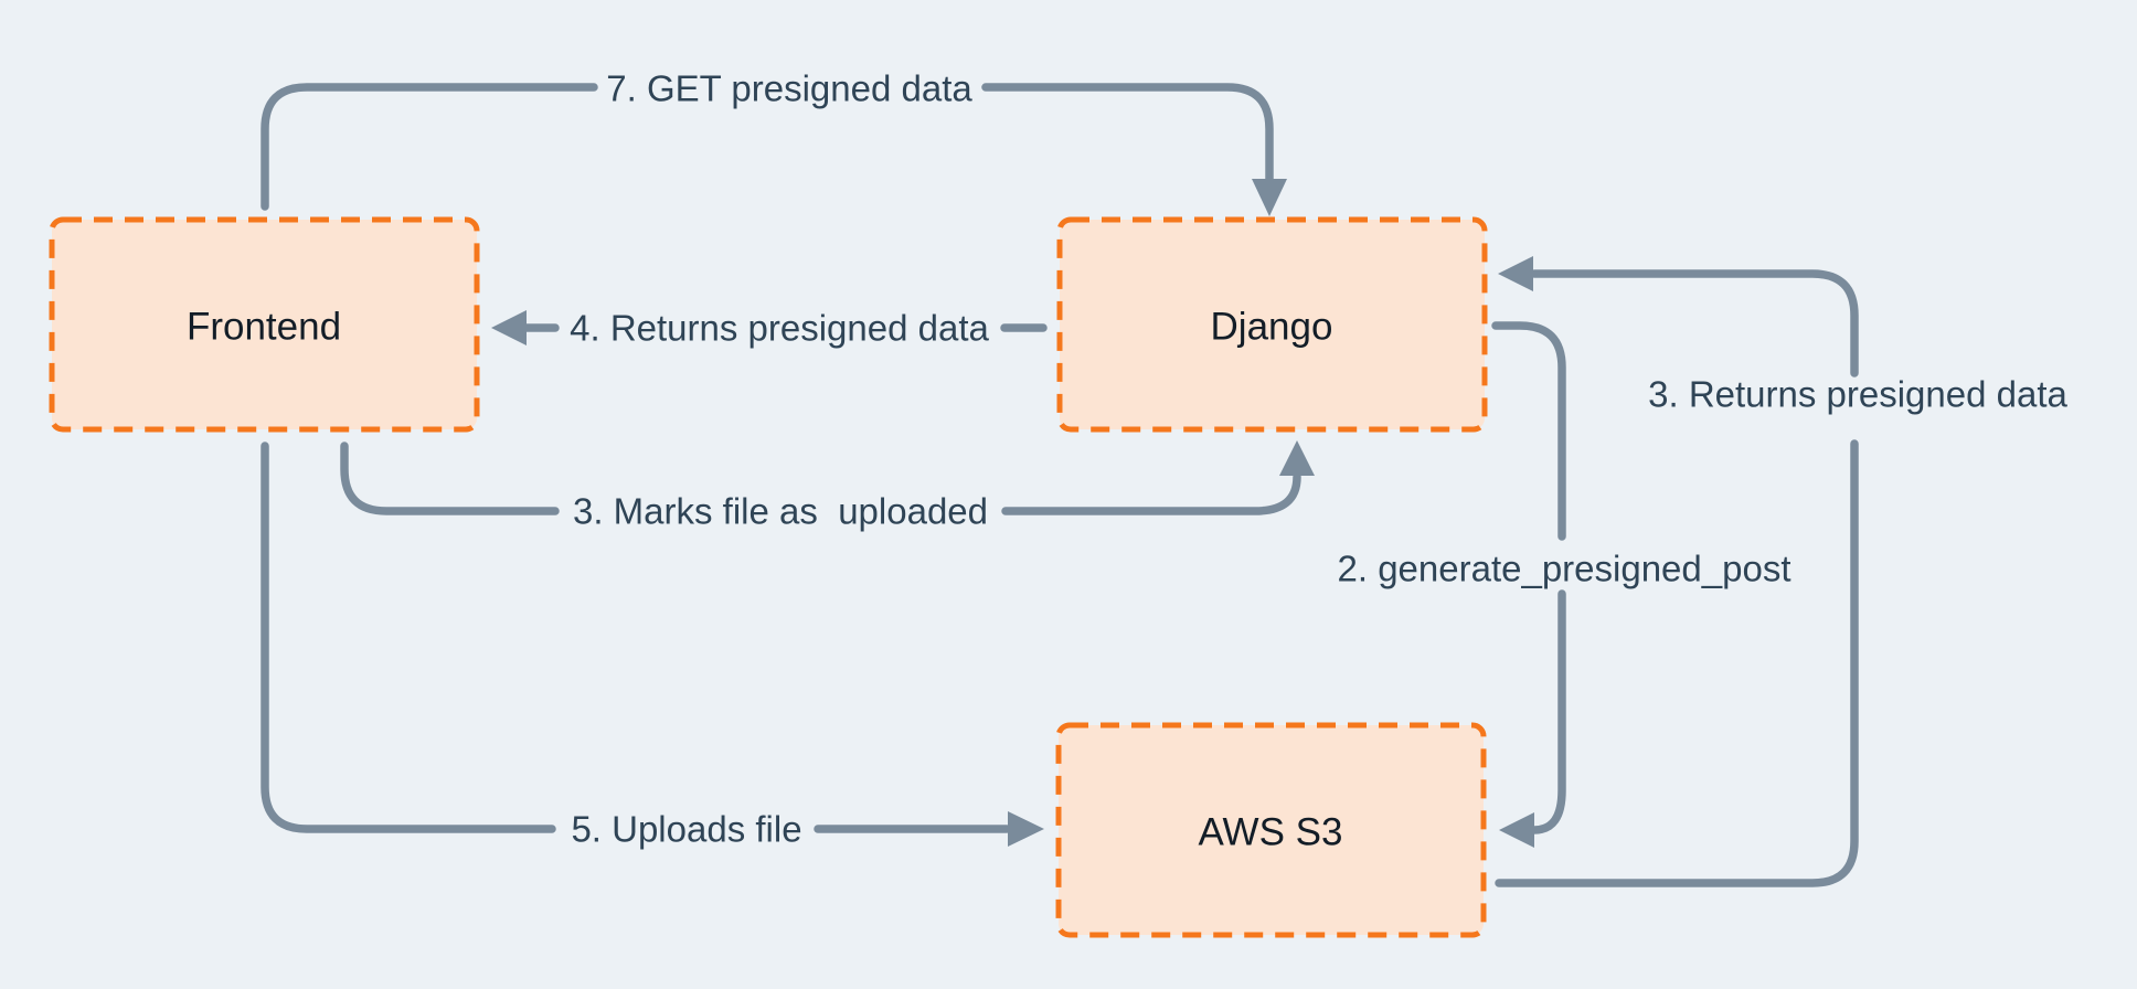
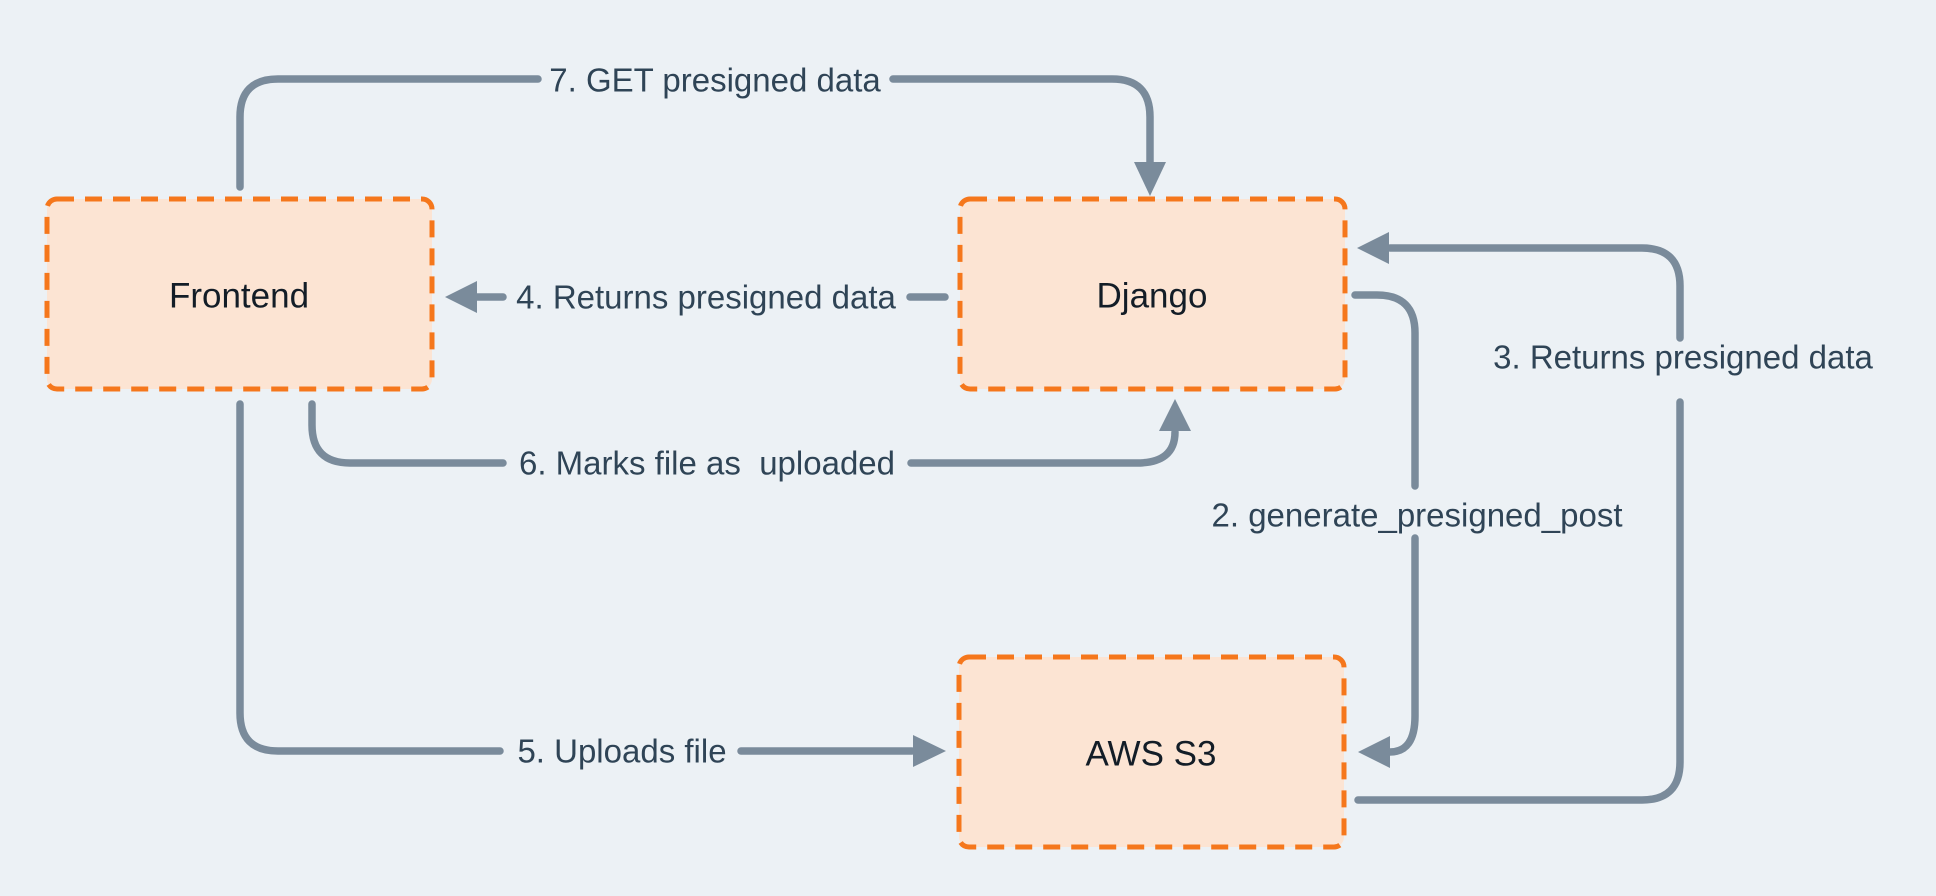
  7. GET presigned data
  4. Returns presigned data
- 3. Marks file as uploaded
+ 6. Marks file as uploaded
  5. Uploads file
  2. generate_presigned_post
  3. Returns presigned data
  Frontend
  Django
  AWS S3
